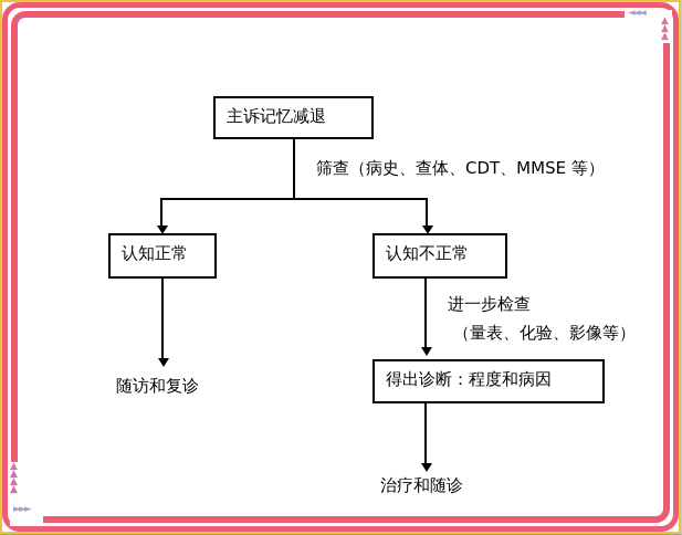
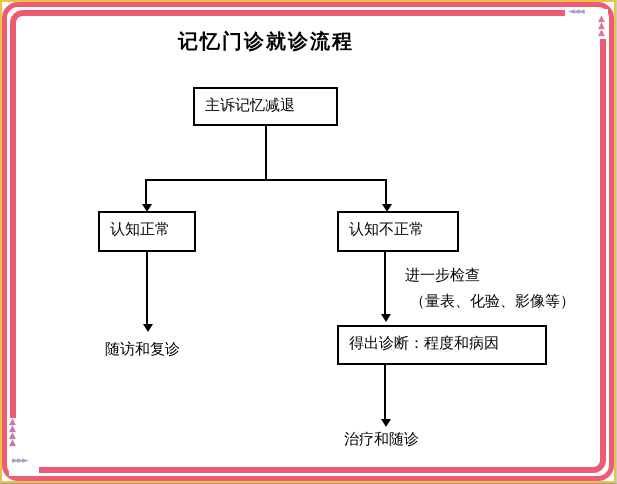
  ◄◄◄
  ▲▲▲
  ▲▲▲▲
  ►►►
+ 记忆门诊就诊流程
  主诉记忆减退
  认知正常
  认知不正常
  得出诊断：程度和病因
- 筛查（病史、查体、CDT、MMSE 等）
  进一步检查
  （量表、化验、影像等）
  随访和复诊
  治疗和随诊
